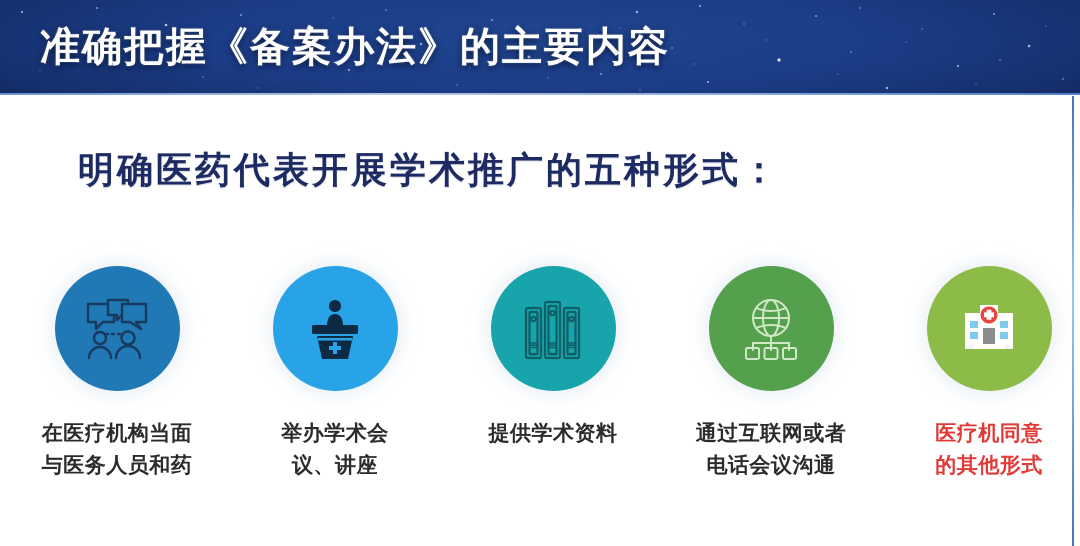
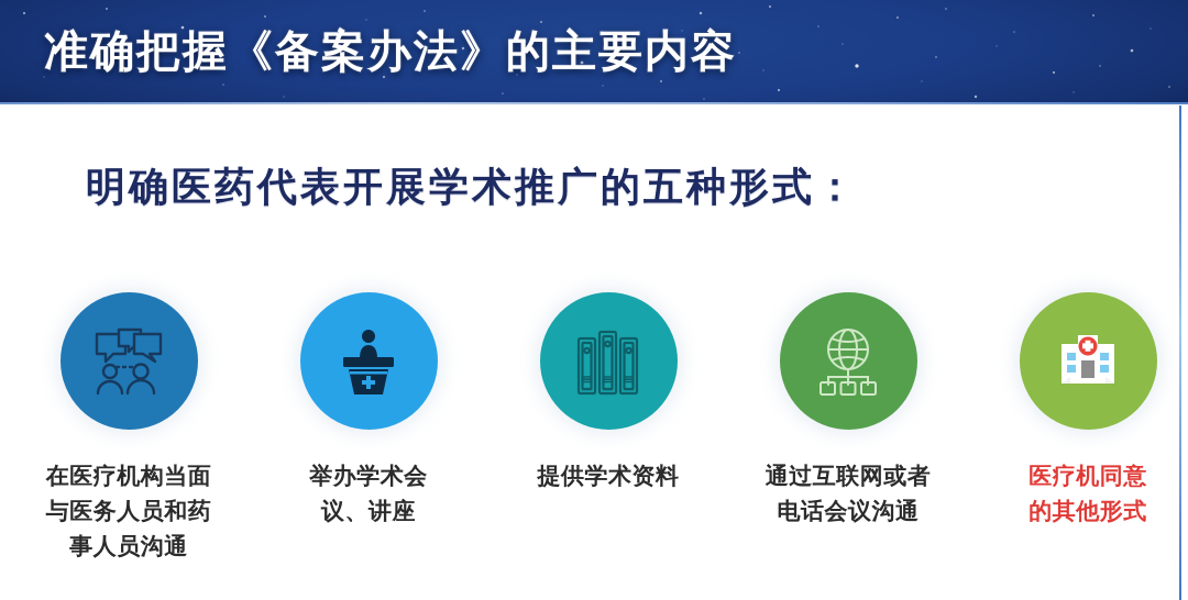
  准确把握《备案办法》的主要内容
  明确医药代表开展学术推广的五种形式：
  在医疗机构当面
  与医务人员和药
+ 事人员沟通
  举办学术会
  议、讲座
  提供学术资料
  通过互联网或者
  电话会议沟通
  医疗机同意
  的其他形式
